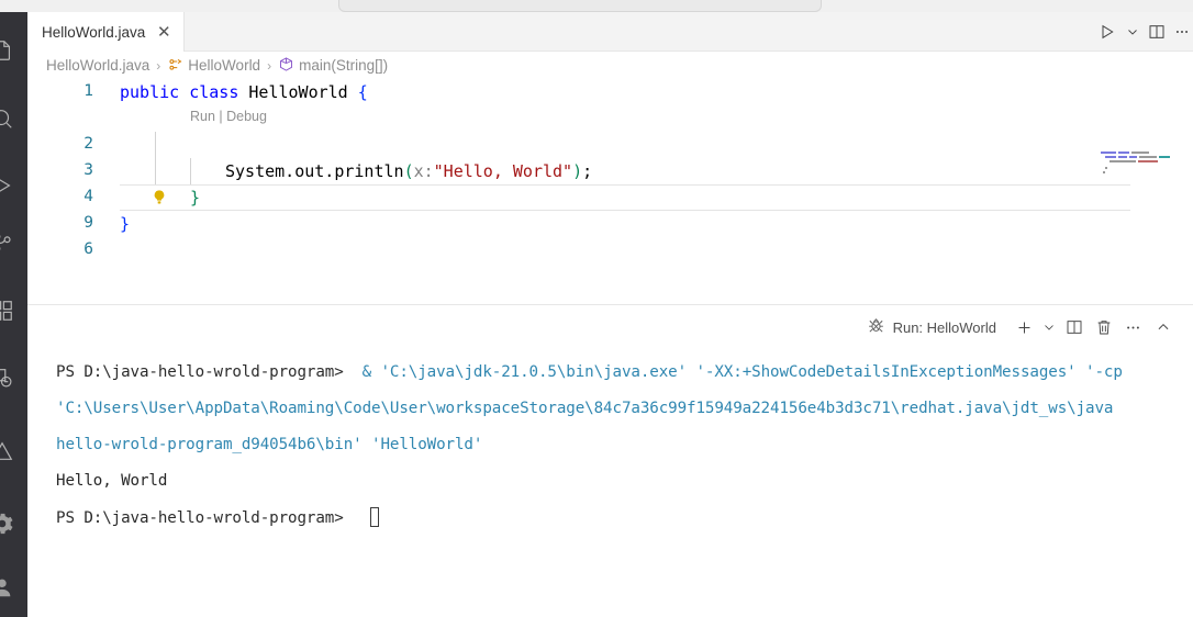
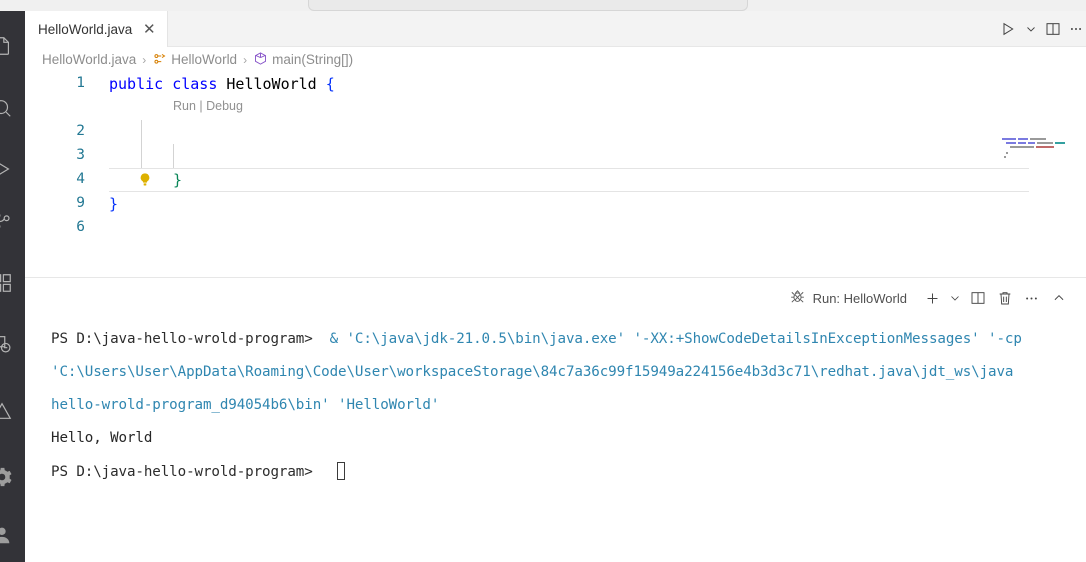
  HelloWorld.java
  ✕
  HelloWorld.java
  ›
  HelloWorld
  ›
  main(String[])
  1
  2
  3
  4
  9
  6
  public class HelloWorld {
  Run | Debug
- System.out.println(x:"Hello, World");
  }
  }
  Run: HelloWorld
  PS D:\java-hello-wrold-program> & 'C:\java\jdk-21.0.5\bin\java.exe' '-XX:+ShowCodeDetailsInExceptionMessages' '-cp
  'C:\Users\User\AppData\Roaming\Code\User\workspaceStorage\84c7a36c99f15949a224156e4b3d3c71\redhat.java\jdt_ws\java
  hello-wrold-program_d94054b6\bin' 'HelloWorld'
  Hello, World
  PS D:\java-hello-wrold-program>
